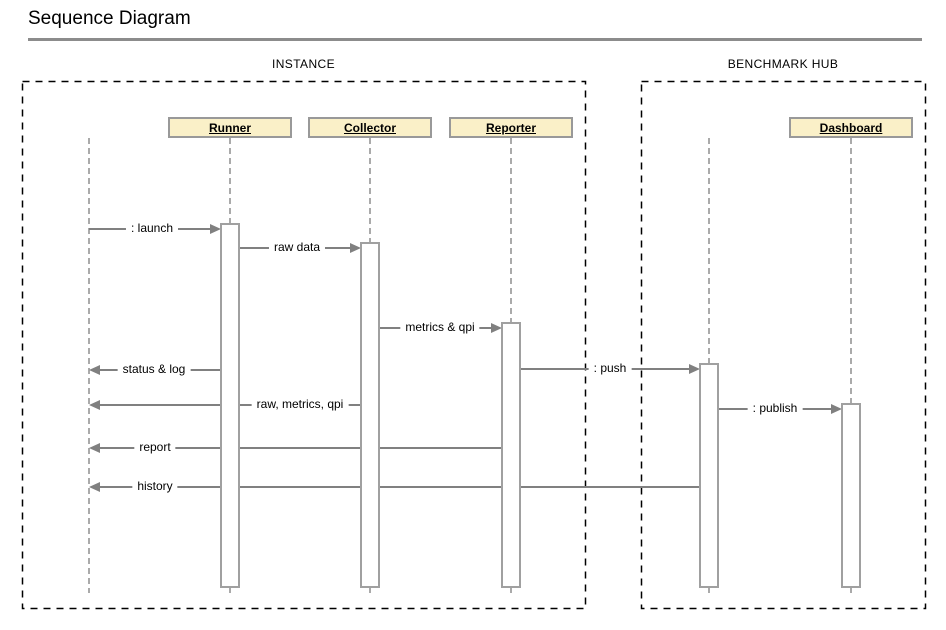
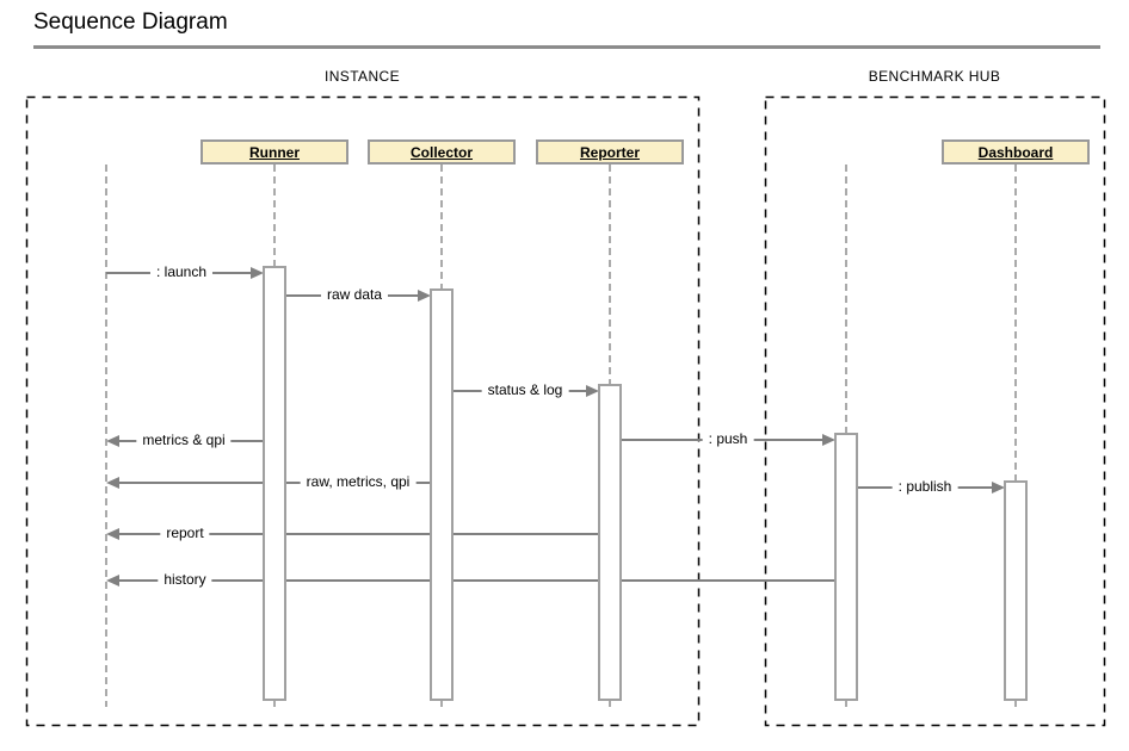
  Sequence Diagram
  INSTANCE
  BENCHMARK HUB
  : launch
  raw data
- metrics & qpi
+ status & log
  : push
- status & log
+ metrics & qpi
  raw, metrics, qpi
  : publish
  report
  history
  Runner
  Collector
  Reporter
  Dashboard
